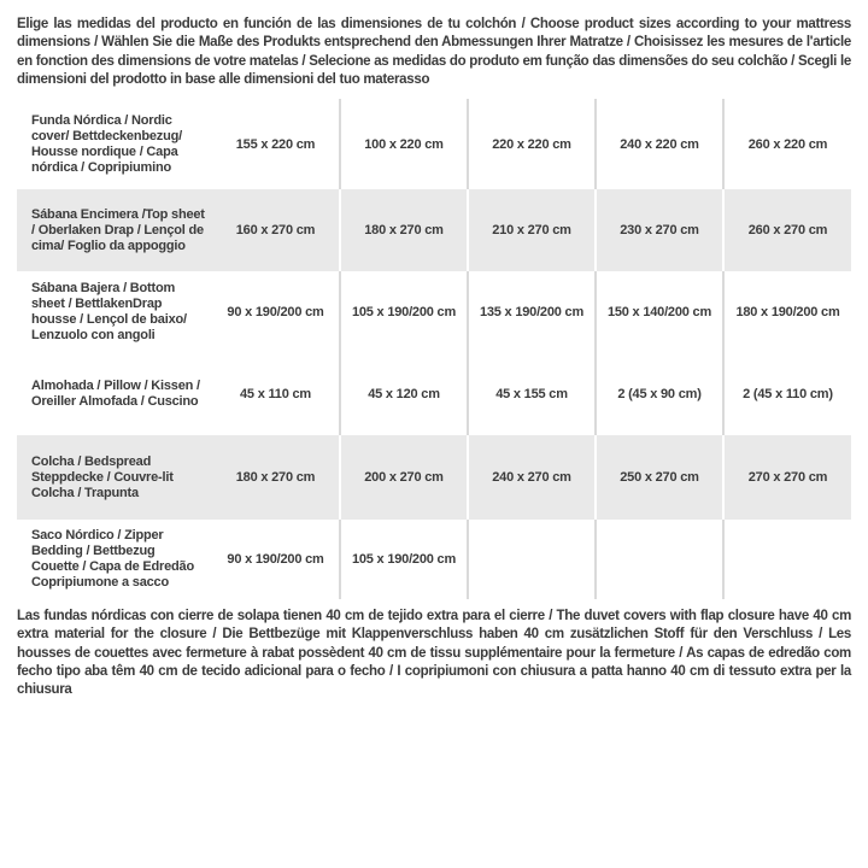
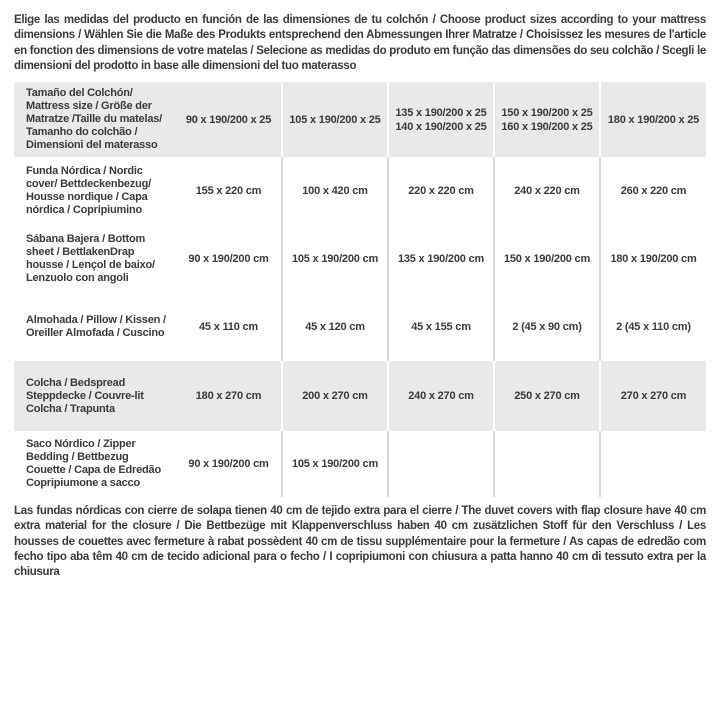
  Elige las medidas del producto en función de las dimensiones de tu colchón / Choose product sizes according to your mattress dimensions / Wählen Sie die Maße des Produkts entsprechend den Abmessungen Ihrer Matratze / Choisissez les mesures de l'article en fonction des dimensions de votre matelas / Selecione as medidas do produto em função das dimensões do seu colchão / Scegli le dimensioni del prodotto in base alle dimensioni del tuo materasso
+ Tamaño del Colchón/ Mattress size / Größe der Matratze /Taille du matelas/ Tamanho do colchão / Dimensioni del materasso	90 x 190/200 x 25	105 x 190/200 x 25	135 x 190/200 x 25 140 x 190/200 x 25	150 x 190/200 x 25 160 x 190/200 x 25	180 x 190/200 x 25
- Funda Nórdica / Nordic cover/ Bettdeckenbezug/ Housse nordique / Capa nórdica / Copripiumino	155 x 220 cm	100 x 220 cm	220 x 220 cm	240 x 220 cm	260 x 220 cm
+ Funda Nórdica / Nordic cover/ Bettdeckenbezug/ Housse nordique / Capa nórdica / Copripiumino	155 x 220 cm	100 x 420 cm	220 x 220 cm	240 x 220 cm	260 x 220 cm
- Sábana Encimera /Top sheet / Oberlaken Drap / Lençol de cima/ Foglio da appoggio	160 x 270 cm	180 x 270 cm	210 x 270 cm	230 x 270 cm	260 x 270 cm
- Sábana Bajera / Bottom sheet / BettlakenDrap housse / Lençol de baixo/ Lenzuolo con angoli	90 x 190/200 cm	105 x 190/200 cm	135 x 190/200 cm	150 x 140/200 cm	180 x 190/200 cm
+ Sábana Bajera / Bottom sheet / BettlakenDrap housse / Lençol de baixo/ Lenzuolo con angoli	90 x 190/200 cm	105 x 190/200 cm	135 x 190/200 cm	150 x 190/200 cm	180 x 190/200 cm
  Almohada / Pillow / Kissen / Oreiller Almofada / Cuscino	45 x 110 cm	45 x 120 cm	45 x 155 cm	2 (45 x 90 cm)	2 (45 x 110 cm)
  Colcha / Bedspread Steppdecke / Couvre-lit Colcha / Trapunta	180 x 270 cm	200 x 270 cm	240 x 270 cm	250 x 270 cm	270 x 270 cm
  Saco Nórdico / Zipper Bedding / Bettbezug Couette / Capa de Edredão Copripiumone a sacco	90 x 190/200 cm	105 x 190/200 cm
  Las fundas nórdicas con cierre de solapa tienen 40 cm de tejido extra para el cierre / The duvet covers with flap closure have 40 cm extra material for the closure / Die Bettbezüge mit Klappenverschluss haben 40 cm zusätzlichen Stoff für den Verschluss / Les housses de couettes avec fermeture à rabat possèdent 40 cm de tissu supplémentaire pour la fermeture / As capas de edredão com fecho tipo aba têm 40 cm de tecido adicional para o fecho / I copripiumoni con chiusura a patta hanno 40 cm di tessuto extra per la chiusura
